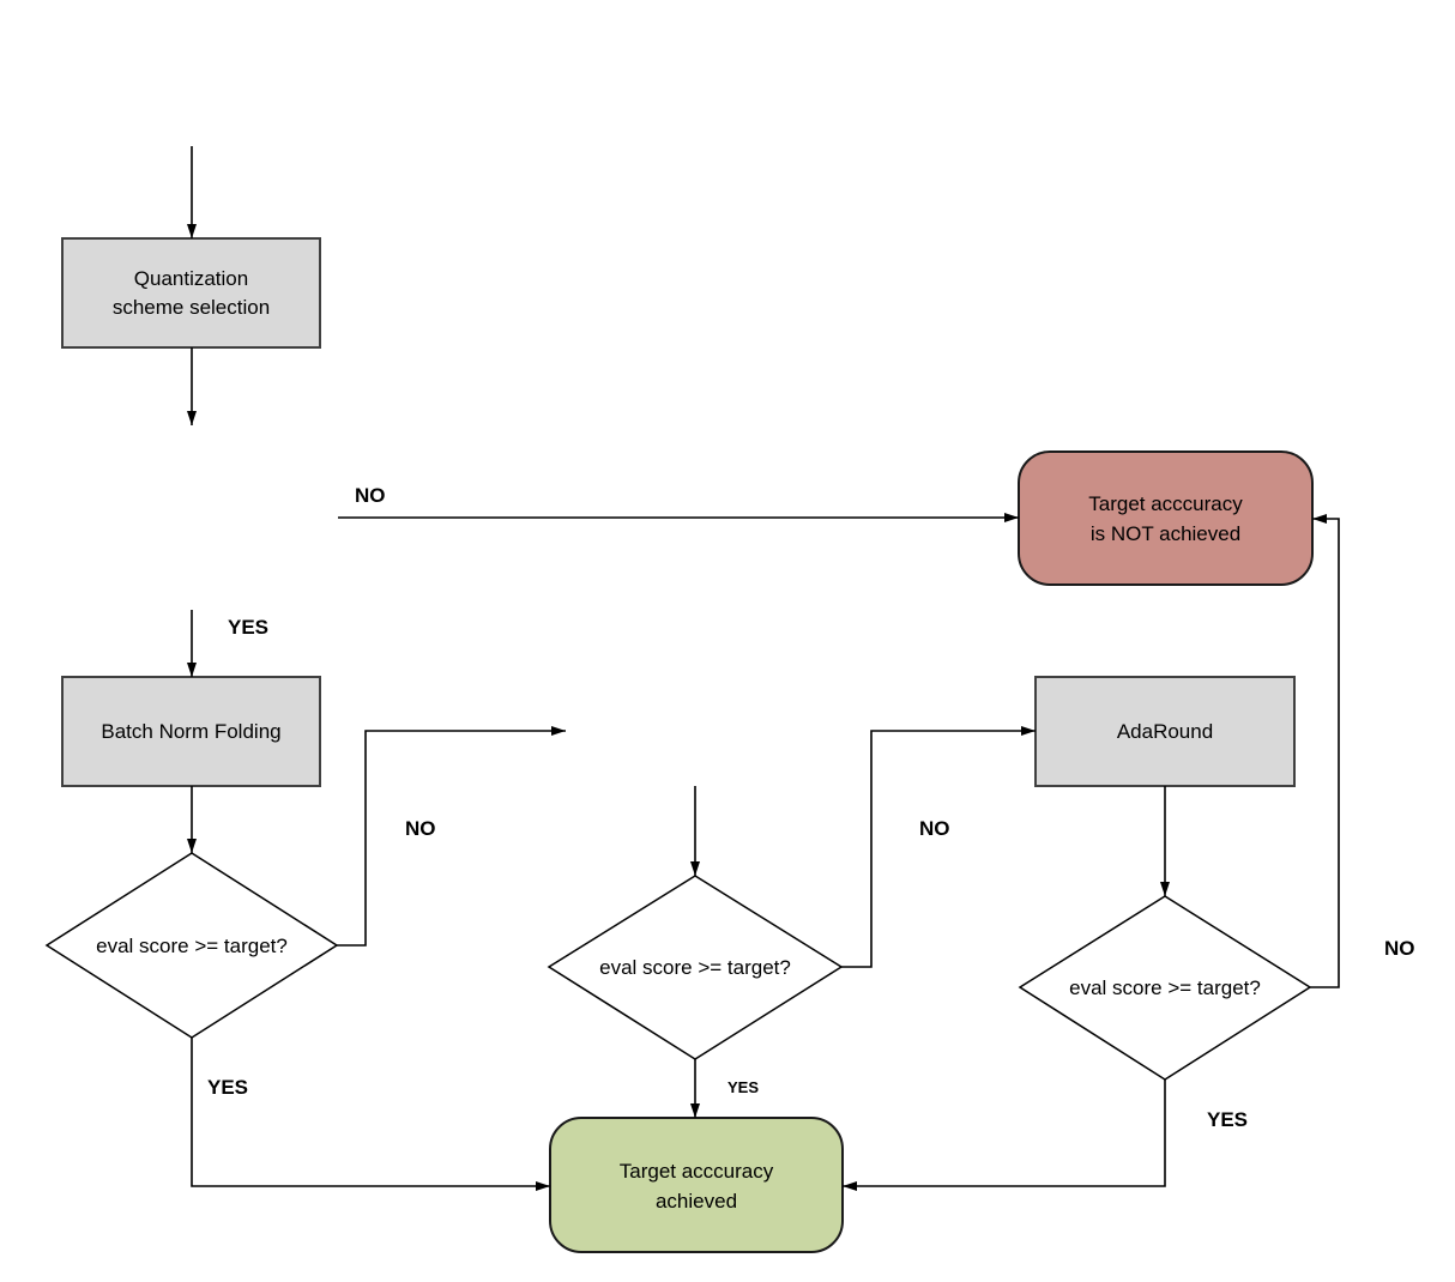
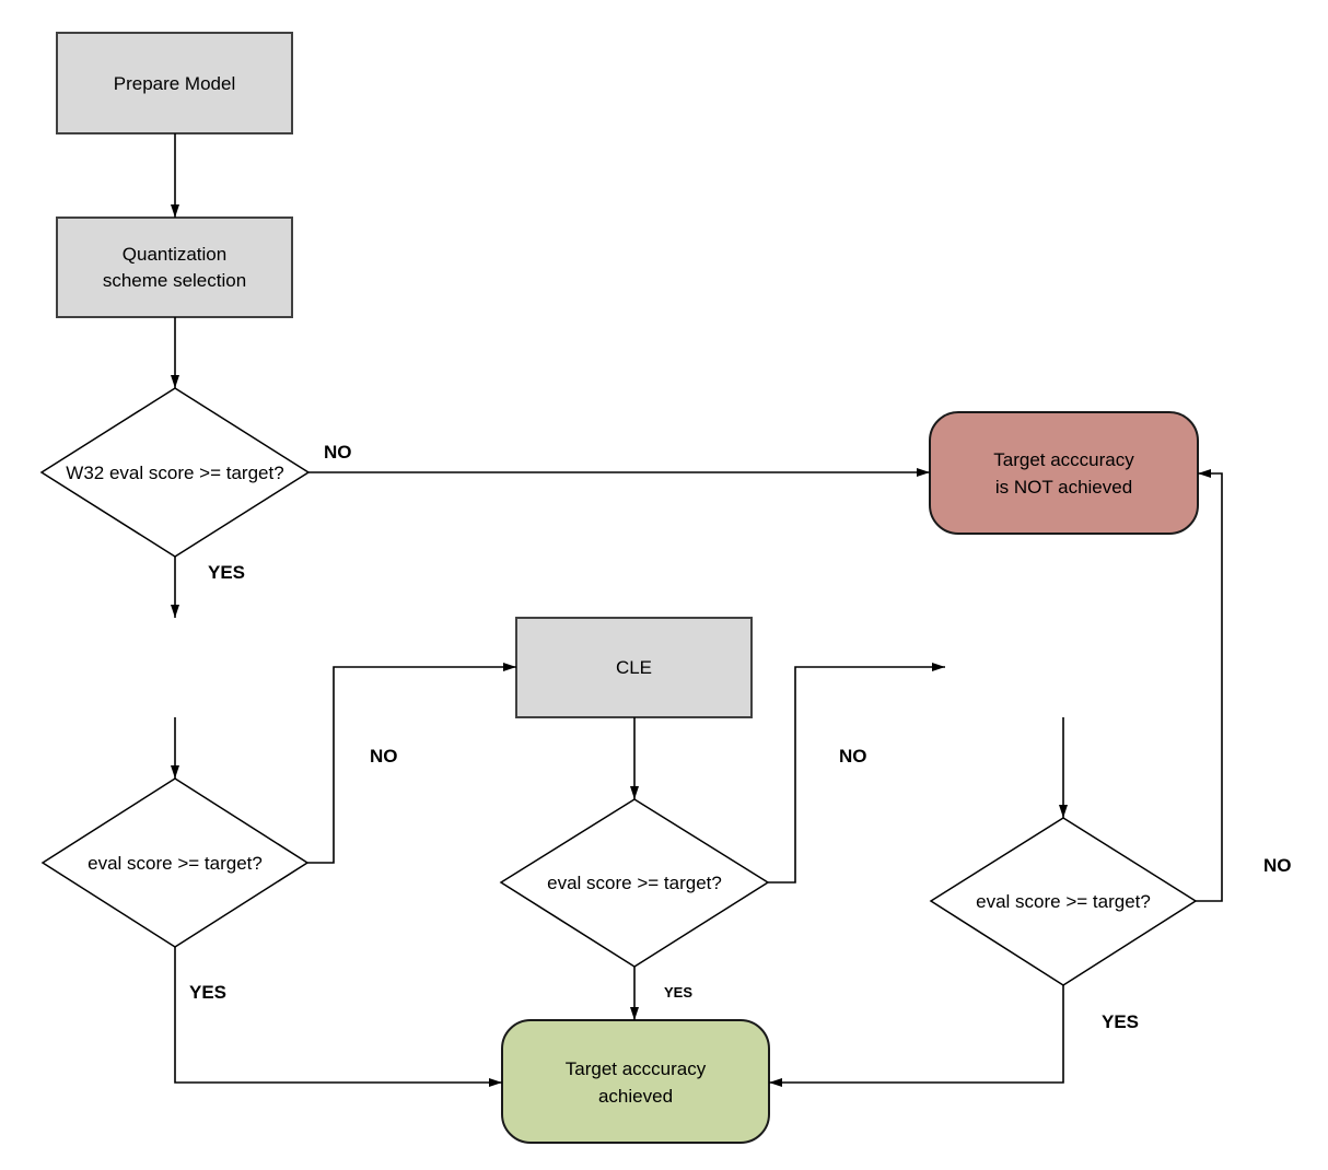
+ Prepare Model
  Quantization
  scheme selection
+ W32 eval score >= target?
  Target acccuracy
  is NOT achieved
- Batch Norm Folding
  eval score >= target?
+ CLE
  eval score >= target?
- AdaRound
  eval score >= target?
  Target acccuracy
  achieved
  NO
  YES
  NO
  YES
  NO
  YES
  NO
  YES
